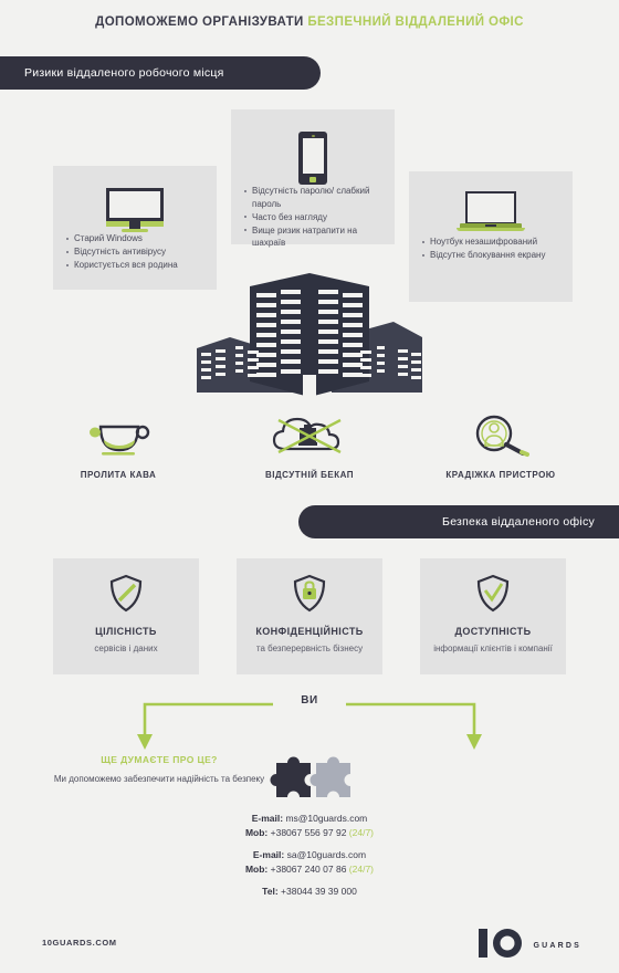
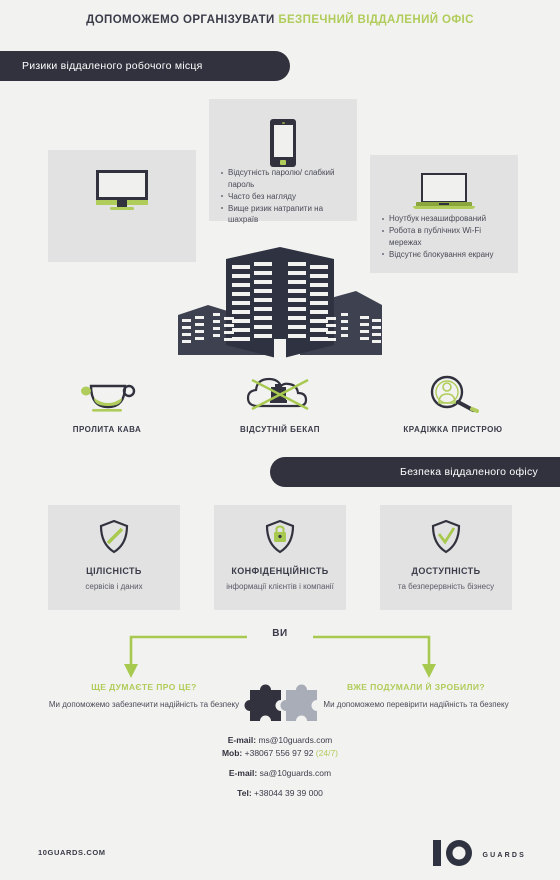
  ДОПОМОЖЕМО ОРГАНІЗУВАТИ БЕЗПЕЧНИЙ ВІДДАЛЕНИЙ ОФІС
  Ризики віддаленого робочого місця
- Старий Windows
- Відсутність антивірусу
- Користується вся родина
  Відсутність паролю/ слабкий пароль
  Часто без нагляду
  Вище ризик натрапити на шахраїв
  Ноутбук незашифрований
+ Робота в публічних Wi-Fi мережах
  Відсутнє блокування екрану
  ПРОЛИТА КАВА
  ВІДСУТНІЙ БЕКАП
  КРАДІЖКА ПРИСТРОЮ
  Безпека віддаленого офісу
  ЦІЛІСНІСТЬ
  сервісів і даних
  КОНФІДЕНЦІЙНІСТЬ
- та безперервність бізнесу
+ інформації клієнтів і компанії
  ДОСТУПНІСТЬ
- інформації клієнтів і компанії
+ та безперервність бізнесу
  ВИ
  ЩЕ ДУМАЄТЕ ПРО ЦЕ?
  Ми допоможемо забезпечити надійність та безпеку
+ ВЖЕ ПОДУМАЛИ Й ЗРОБИЛИ?
+ Ми допоможемо перевірити надійність та безпеку
  E-mail: ms@10guards.com
  Mob: +38067 556 97 92 (24/7)
  E-mail: sa@10guards.com
- Mob: +38067 240 07 86 (24/7)
  Tel: +38044 39 39 000
  10GUARDS.COM
